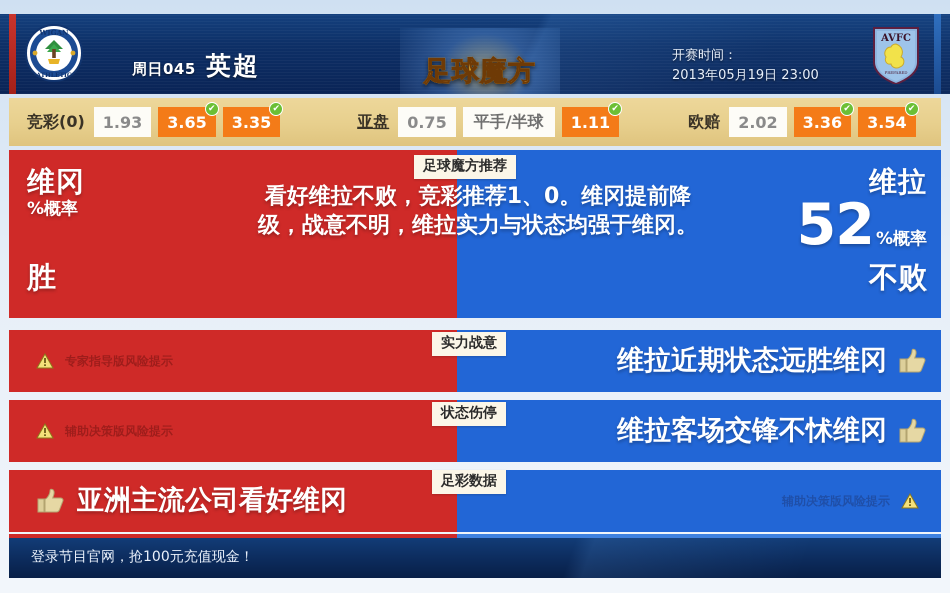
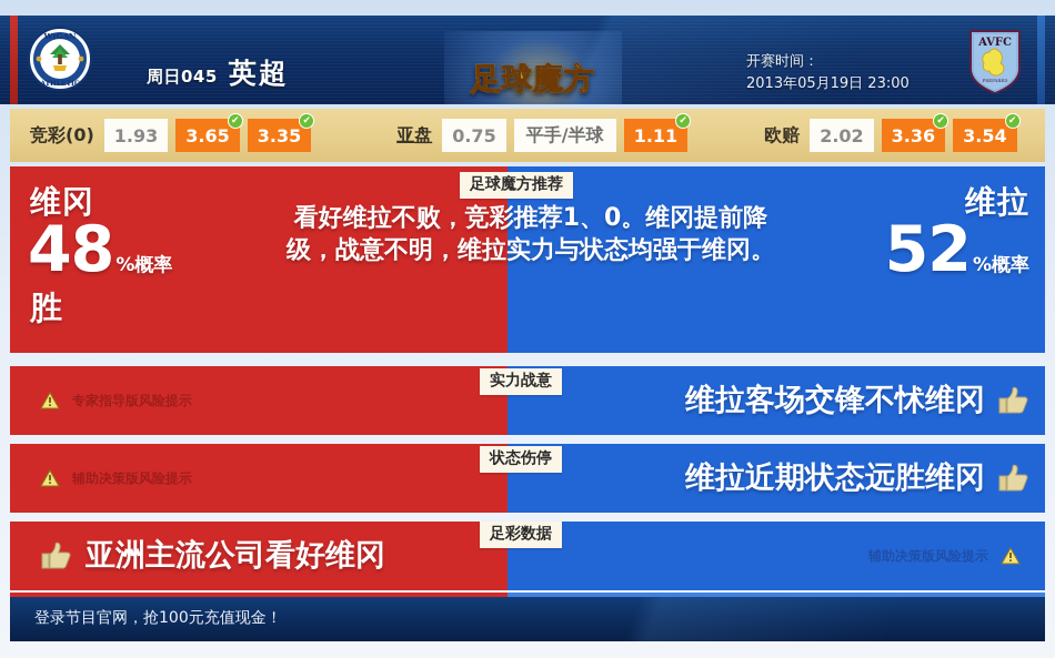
  足球魔方
  周日045
  英超
  开赛时间：
  2013年05月19日 23:00
  WIGAN
  AVFC
  竞彩(0)
  1.93
  3.65
  ✔
  3.35
  ✔
  亚盘
  0.75
  平手/半球
  1.11
  ✔
  欧赔
  2.02
  3.36
  ✔
  3.54
  ✔
  维冈
+ 48
  %概率
  胜
  维拉
  52
  %概率
- 不败
  看好维拉不败，竞彩推荐1、0。维冈提前降级，战意不明，维拉实力与状态均强于维冈。
  足球魔方推荐
  专家指导版风险提示
- 维拉近期状态远胜维冈
+ 维拉客场交锋不怵维冈
  实力战意
  辅助决策版风险提示
- 维拉客场交锋不怵维冈
+ 维拉近期状态远胜维冈
  状态伤停
  亚洲主流公司看好维冈
  辅助决策版风险提示
  足彩数据
  登录节目官网，抢100元充值现金！
